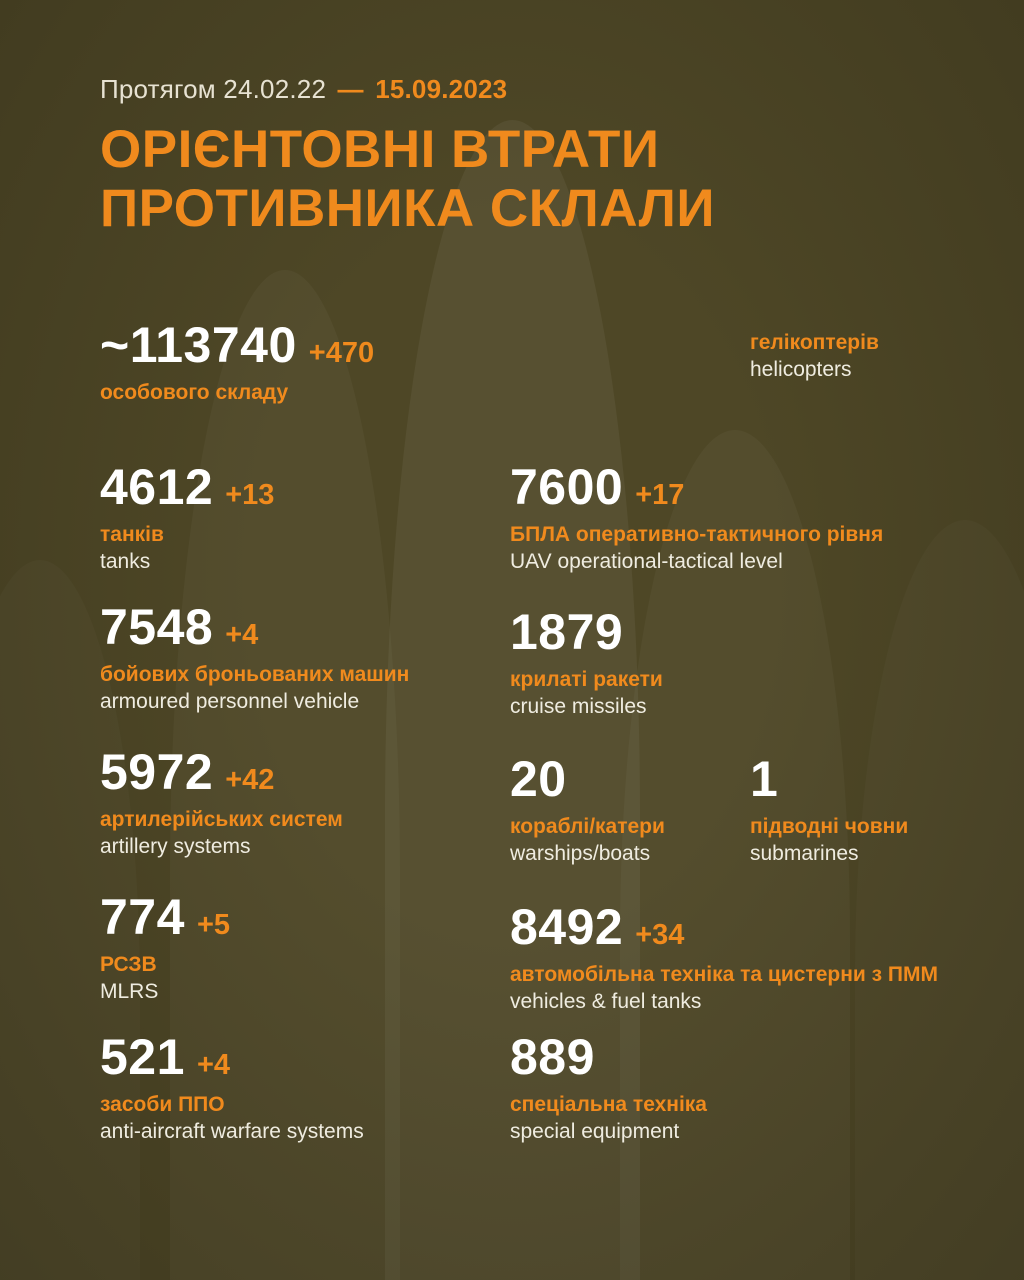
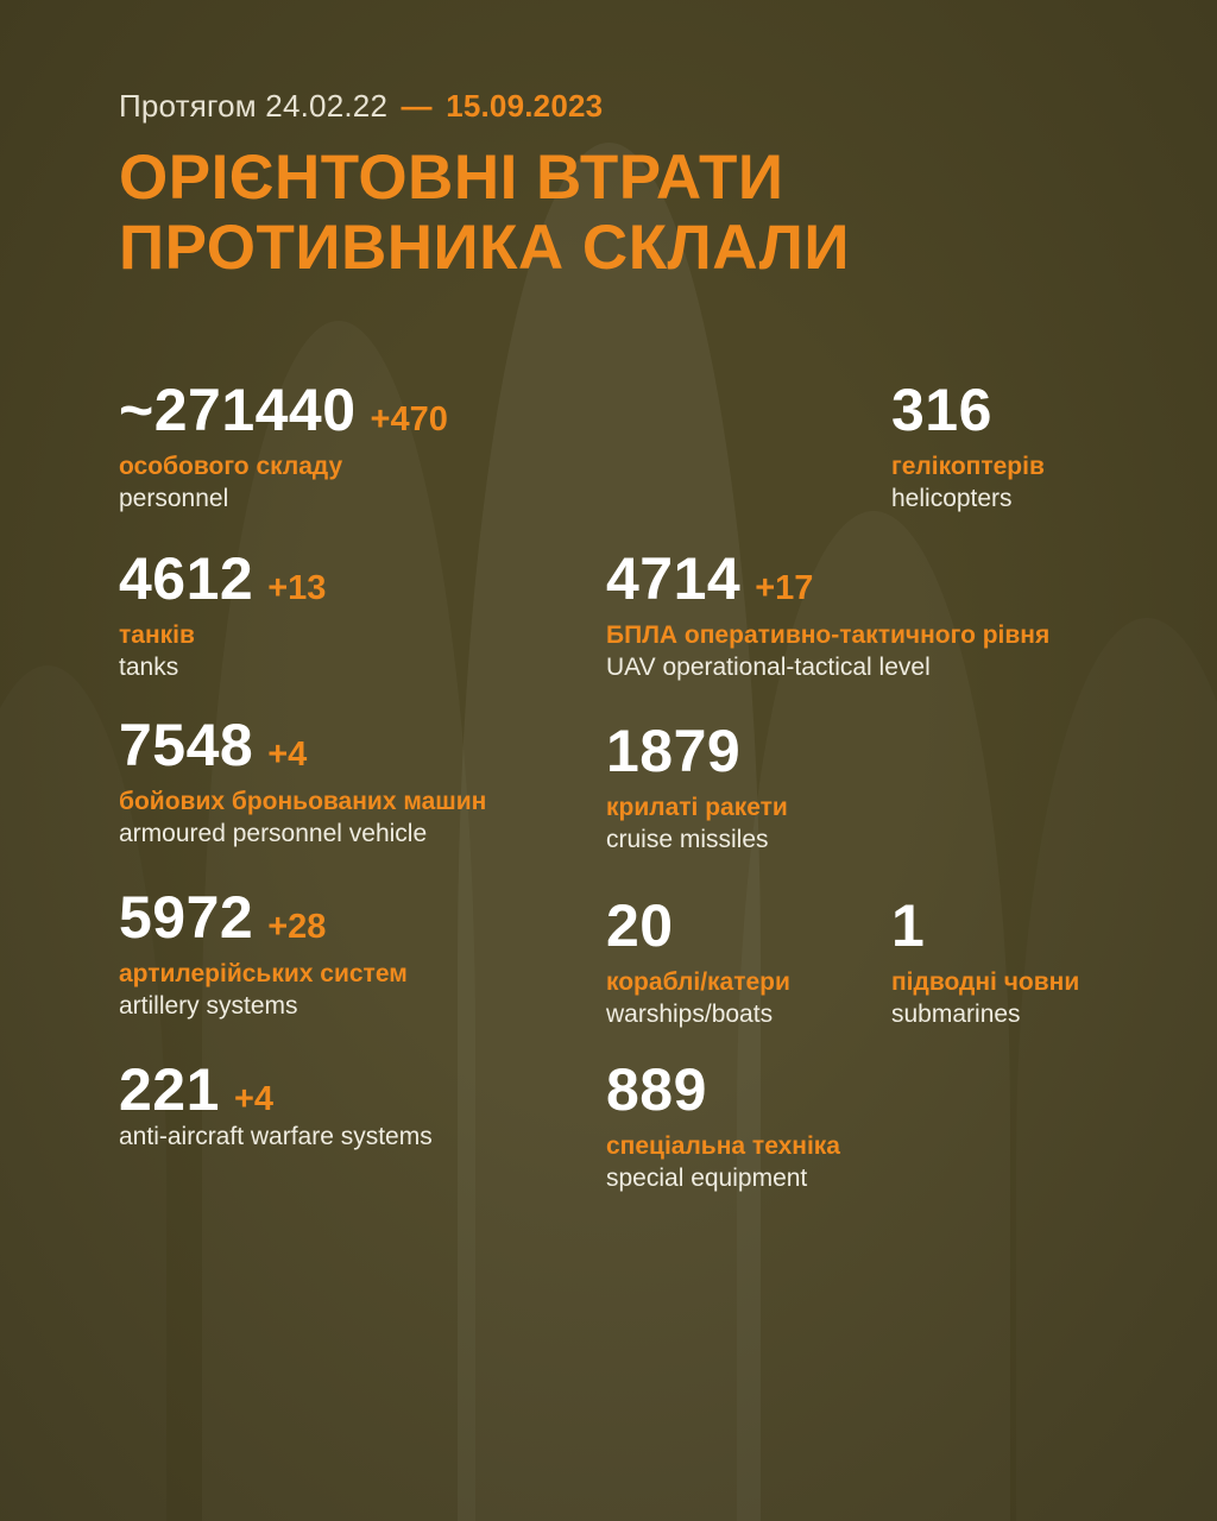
  Протягом 24.02.22 — 15.09.2023
  ОРІЄНТОВНІ ВТРАТИ
  ПРОТИВНИКА СКЛАЛИ
- ~113740
+ ~271440
  +470
  особового складу
+ personnel
+ 316
  гелікоптерів
  helicopters
  4612
  +13
  танків
  tanks
- 7600
+ 4714
  +17
  БПЛА оперативно-тактичного рівня
  UAV operational-tactical level
  7548
  +4
  бойових броньованих машин
  armoured personnel vehicle
  1879
  крилаті ракети
  cruise missiles
  5972
- +42
+ +28
  артилерійських систем
  artillery systems
  20
  кораблі/катери
  warships/boats
  1
  підводні човни
  submarines
- 774
- +5
- РСЗВ
- MLRS
- 8492
- +34
- автомобільна техніка та цистерни з ПММ
- vehicles & fuel tanks
- 521
+ 221
  +4
- засоби ППО
  anti-aircraft warfare systems
  889
  спеціальна техніка
  special equipment
